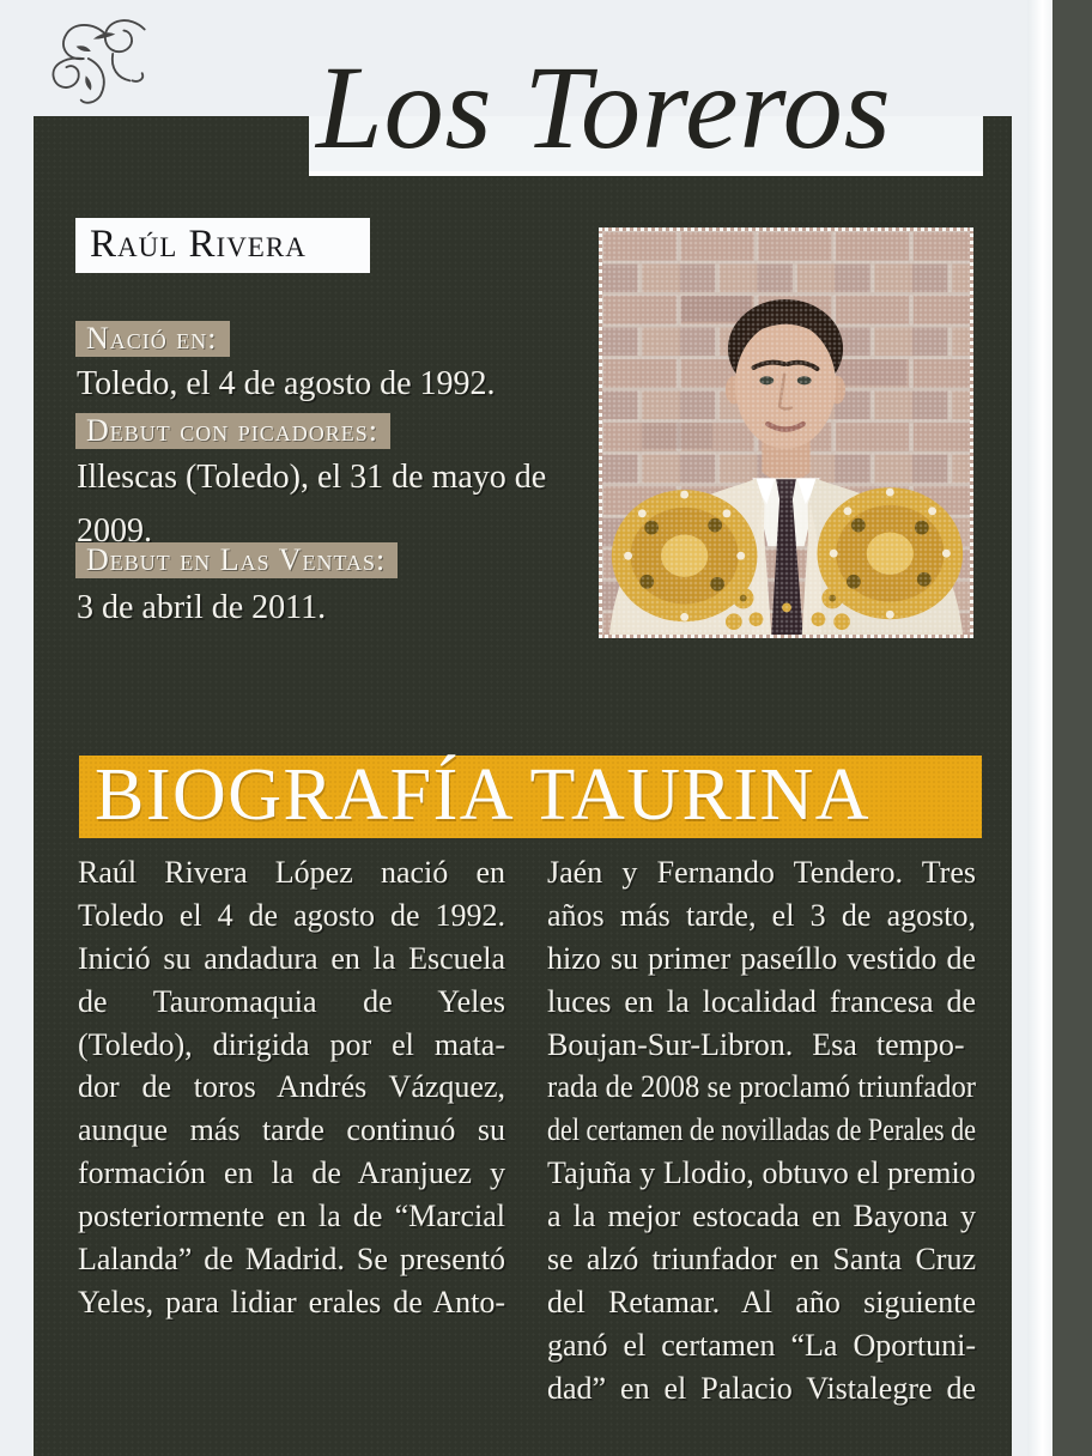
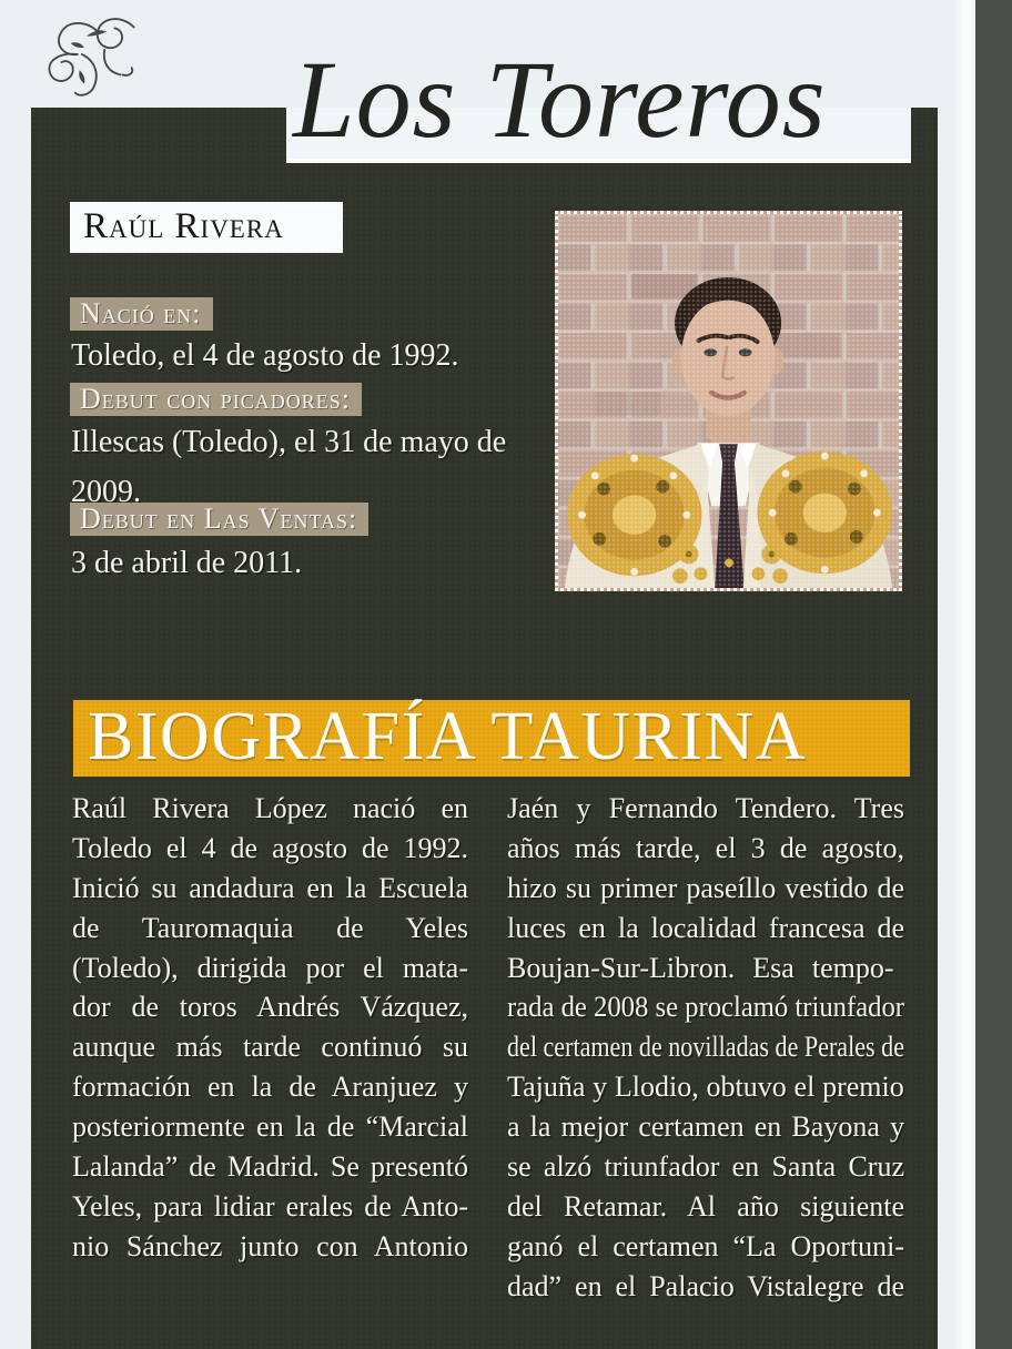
  Los Toreros
  Raúl Rivera
  Nació en:
  Toledo, el 4 de agosto de 1992.
  Debut con picadores:
  Illescas (Toledo), el 31 de mayo de
  2009.
  Debut en Las Ventas:
  3 de abril de 2011.
  BIOGRAFÍA TAURINA
  Raúl Rivera López nació en
  Toledo el 4 de agosto de 1992.
  Inició su andadura en la Escuela
  de Tauromaquia de Yeles
  (Toledo), dirigida por el mata-
  dor de toros Andrés Vázquez,
  aunque más tarde continuó su
  formación en la de Aranjuez y
  posteriormente en la de “Marcial
  Lalanda” de Madrid. Se presentó
  Yeles, para lidiar erales de Anto-
+ nio Sánchez junto con Antonio
  Jaén y Fernando Tendero. Tres
  años más tarde, el 3 de agosto,
  hizo su primer paseíllo vestido de
  luces en la localidad francesa de
  Boujan-Sur-Libron. Esa tempo-
  rada de 2008 se proclamó triunfador
  del certamen de novilladas de Perales de
  Tajuña y Llodio, obtuvo el premio
- a la mejor estocada en Bayona y
+ a la mejor certamen en Bayona y
  se alzó triunfador en Santa Cruz
  del Retamar. Al año siguiente
  ganó el certamen “La Oportuni-
  dad” en el Palacio Vistalegre de
